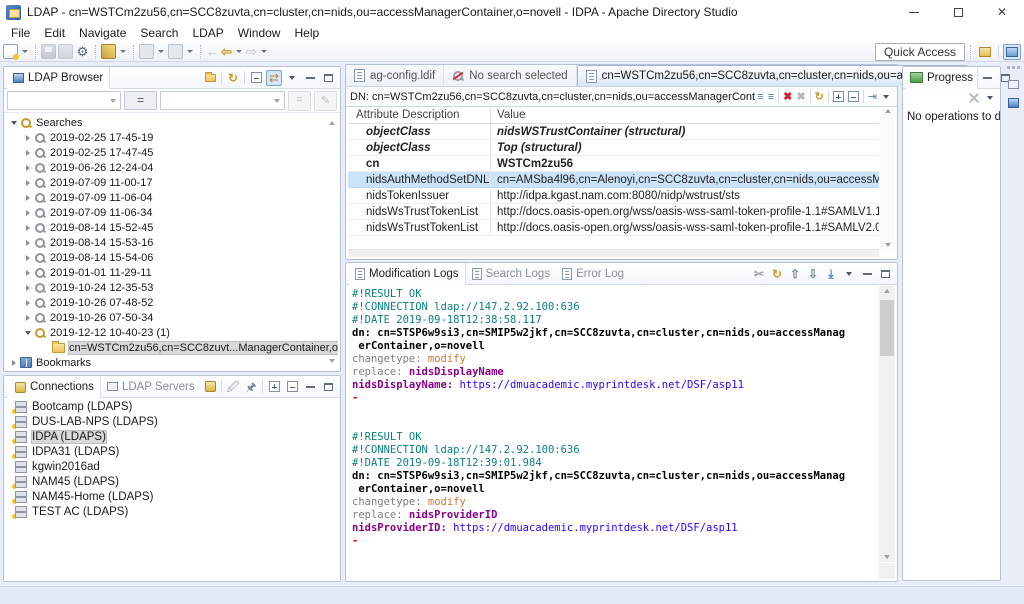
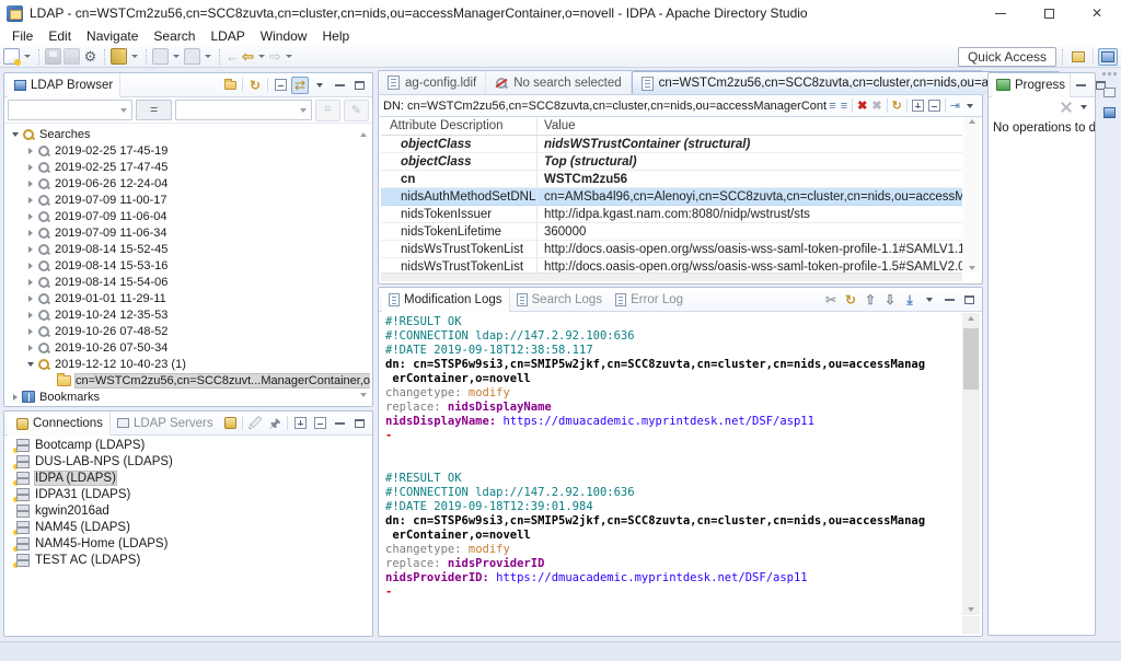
  LDAP - cn=WSTCm2zu56,cn=SCC8zuvta,cn=cluster,cn=nids,ou=accessManagerContainer,o=novell - IDPA - Apache Directory Studio
  ✕
  File
  Edit
  Navigate
  Search
  LDAP
  Window
  Help
  ⚙
  ←
  ⇦
  ⇨
  Quick Access
  LDAP Browser
  ↻
  ⇄
  =
  ⌗
  ✎
  Searches
  2019-02-25 17-45-19
  2019-02-25 17-47-45
  2019-06-26 12-24-04
  2019-07-09 11-00-17
  2019-07-09 11-06-04
  2019-07-09 11-06-34
  2019-08-14 15-52-45
  2019-08-14 15-53-16
  2019-08-14 15-54-06
  2019-01-01 11-29-11
  2019-10-24 12-35-53
  2019-10-26 07-48-52
  2019-10-26 07-50-34
  2019-12-12 10-40-23 (1)
  cn=WSTCm2zu56,cn=SCC8zuvt...ManagerContainer,o
  Bookmarks
  Connections
  LDAP Servers
  🖉
  🖈
  Bootcamp (LDAPS)
  DUS-LAB-NPS (LDAPS)
  IDPA (LDAPS)
  IDPA31 (LDAPS)
  kgwin2016ad
  NAM45 (LDAPS)
  NAM45-Home (LDAPS)
  TEST AC (LDAPS)
  ag-config.ldif
  No search selected
  cn=WSTCm2zu56,cn=SCC8zuvta,cn=cluster,cn=nids,ou=a
  DN: cn=WSTCm2zu56,cn=SCC8zuvta,cn=cluster,cn=nids,ou=accessManagerCont
  ≡
  ≡
  ✖
  ✖
  ↻
  ⇥
  Attribute Description
  Value
  objectClass
  nidsWSTrustContainer (structural)
  objectClass
  Top (structural)
  cn
  WSTCm2zu56
  nidsAuthMethodSetDNLi
  cn=AMSba4l96,cn=Alenoyi,cn=SCC8zuvta,cn=cluster,cn=nids,ou=accessM
  nidsTokenIssuer
  http://idpa.kgast.nam.com:8080/nidp/wstrust/sts
+ nidsTokenLifetime
+ 360000
  nidsWsTrustTokenList
  http://docs.oasis-open.org/wss/oasis-wss-saml-token-profile-1.1#SAMLV1.1
  nidsWsTrustTokenList
- http://docs.oasis-open.org/wss/oasis-wss-saml-token-profile-1.1#SAMLV2.0
+ http://docs.oasis-open.org/wss/oasis-wss-saml-token-profile-1.5#SAMLV2.0
  Modification Logs
  Search Logs
  Error Log
  ✂
  ↻
  ⇧
  ⇩
  ⤓
  #!RESULT OK
  #!CONNECTION ldap://147.2.92.100:636
  #!DATE 2019-09-18T12:38:58.117
  dn: cn=STSP6w9si3,cn=SMIP5w2jkf,cn=SCC8zuvta,cn=cluster,cn=nids,ou=accessManag
  erContainer,o=novell
  changetype: modify
  replace: nidsDisplayName
  nidsDisplayName: https://dmuacademic.myprintdesk.net/DSF/asp11
  -
  #!RESULT OK
  #!CONNECTION ldap://147.2.92.100:636
  #!DATE 2019-09-18T12:39:01.984
  dn: cn=STSP6w9si3,cn=SMIP5w2jkf,cn=SCC8zuvta,cn=cluster,cn=nids,ou=accessManag
  erContainer,o=novell
  changetype: modify
  replace: nidsProviderID
  nidsProviderID: https://dmuacademic.myprintdesk.net/DSF/asp11
  -
  Progress
  No operations to d
